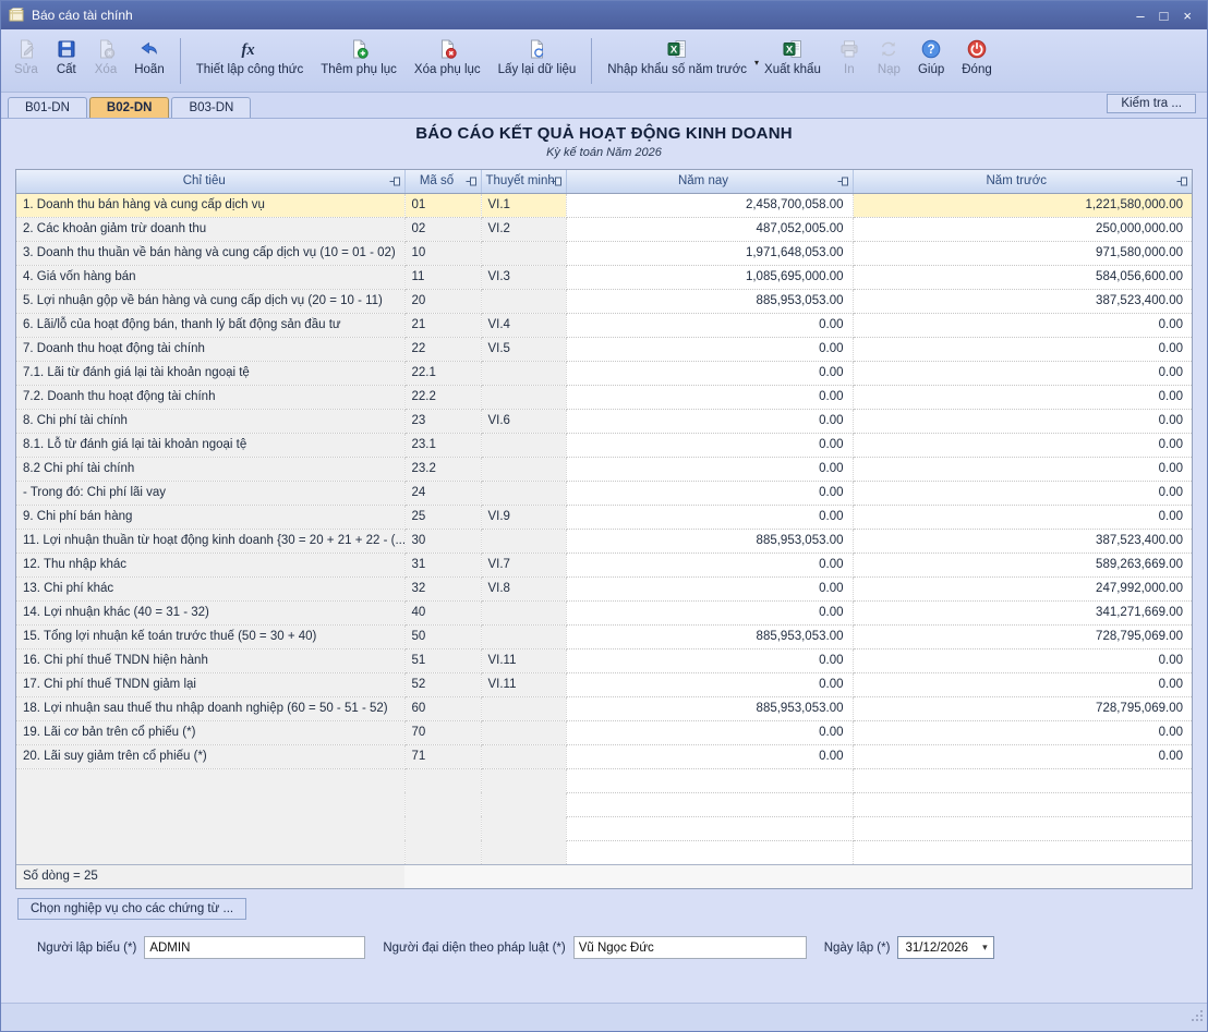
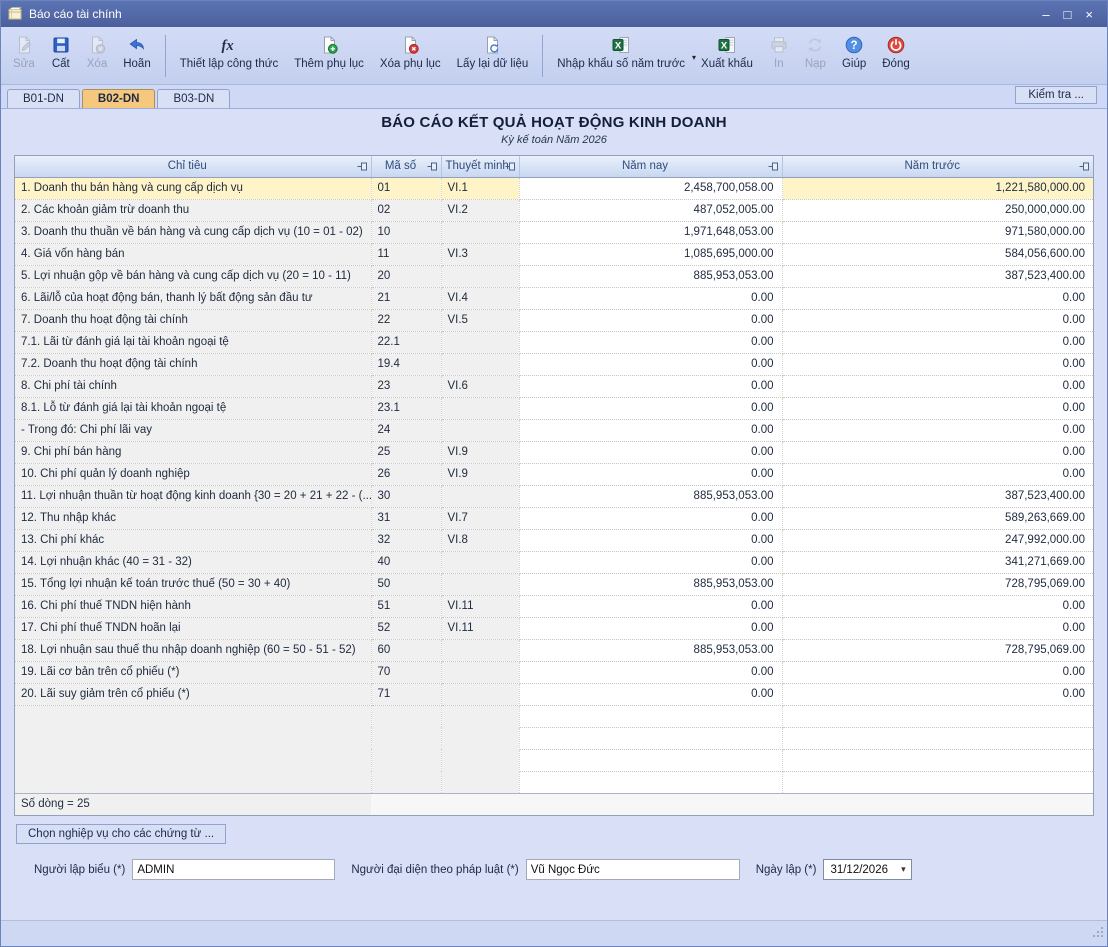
  Báo cáo tài chính
  –
  □
  ×
  Sửa
  Cất
  Xóa
  Hoãn
  fx
  Thiết lập công thức
  Thêm phụ lục
  Xóa phụ lục
  Lấy lại dữ liệu
  X
  Nhập khẩu số năm trước
  ▾
  X
  Xuất khẩu
  In
  Nạp
  ?
  Giúp
  Đóng
  B01-DN
  B02-DN
  B03-DN
  Kiểm tra ...
  BÁO CÁO KẾT QUẢ HOẠT ĐỘNG KINH DOANH
  Kỳ kế toán Năm 2026
  Chỉ tiêu	Mã số	Thuyết min	Năm nay	Năm trước
  1. Doanh thu bán hàng và cung cấp dịch vụ	01	VI.1	2,458,700,058.00	1,221,580,000.00
  2. Các khoản giảm trừ doanh thu	02	VI.2	487,052,005.00	250,000,000.00
  3. Doanh thu thuần về bán hàng và cung cấp dịch vụ (10 = 01 - 02)	10		1,971,648,053.00	971,580,000.00
  4. Giá vốn hàng bán	11	VI.3	1,085,695,000.00	584,056,600.00
  5. Lợi nhuận gộp về bán hàng và cung cấp dịch vụ (20 = 10 - 11)	20		885,953,053.00	387,523,400.00
  6. Lãi/lỗ của hoạt động bán, thanh lý bất động sản đầu tư	21	VI.4	0.00	0.00
  7. Doanh thu hoạt động tài chính	22	VI.5	0.00	0.00
  7.1. Lãi từ đánh giá lại tài khoản ngoại tệ	22.1		0.00	0.00
- 7.2. Doanh thu hoạt động tài chính	22.2		0.00	0.00
+ 7.2. Doanh thu hoạt động tài chính	19.4		0.00	0.00
  8. Chi phí tài chính	23	VI.6	0.00	0.00
  8.1. Lỗ từ đánh giá lại tài khoản ngoại tệ	23.1		0.00	0.00
- 8.2 Chi phí tài chính	23.2		0.00	0.00
  - Trong đó: Chi phí lãi vay	24		0.00	0.00
  9. Chi phí bán hàng	25	VI.9	0.00	0.00
+ 10. Chi phí quản lý doanh nghiệp	26	VI.9	0.00	0.00
  11. Lợi nhuận thuần từ hoạt động kinh doanh {30 = 20 + 21 + 22 - (...	30		885,953,053.00	387,523,400.00
  12. Thu nhập khác	31	VI.7	0.00	589,263,669.00
  13. Chi phí khác	32	VI.8	0.00	247,992,000.00
  14. Lợi nhuận khác (40 = 31 - 32)	40		0.00	341,271,669.00
  15. Tổng lợi nhuận kế toán trước thuế (50 = 30 + 40)	50		885,953,053.00	728,795,069.00
  16. Chi phí thuế TNDN hiện hành	51	VI.11	0.00	0.00
- 17. Chi phí thuế TNDN giảm lại	52	VI.11	0.00	0.00
+ 17. Chi phí thuế TNDN hoãn lại	52	VI.11	0.00	0.00
  18. Lợi nhuận sau thuế thu nhập doanh nghiệp (60 = 50 - 51 - 52)	60		885,953,053.00	728,795,069.00
  19. Lãi cơ bản trên cổ phiếu (*)	70		0.00	0.00
  20. Lãi suy giảm trên cổ phiếu (*)	71		0.00	0.00
  Số dòng = 25
  Chọn nghiệp vụ cho các chứng từ ...
  Người lập biểu (*)
  ADMIN
  Người đại diện theo pháp luật (*)
  Vũ Ngọc Đức
  Ngày lập (*)
  31/12/2026
  ▾
